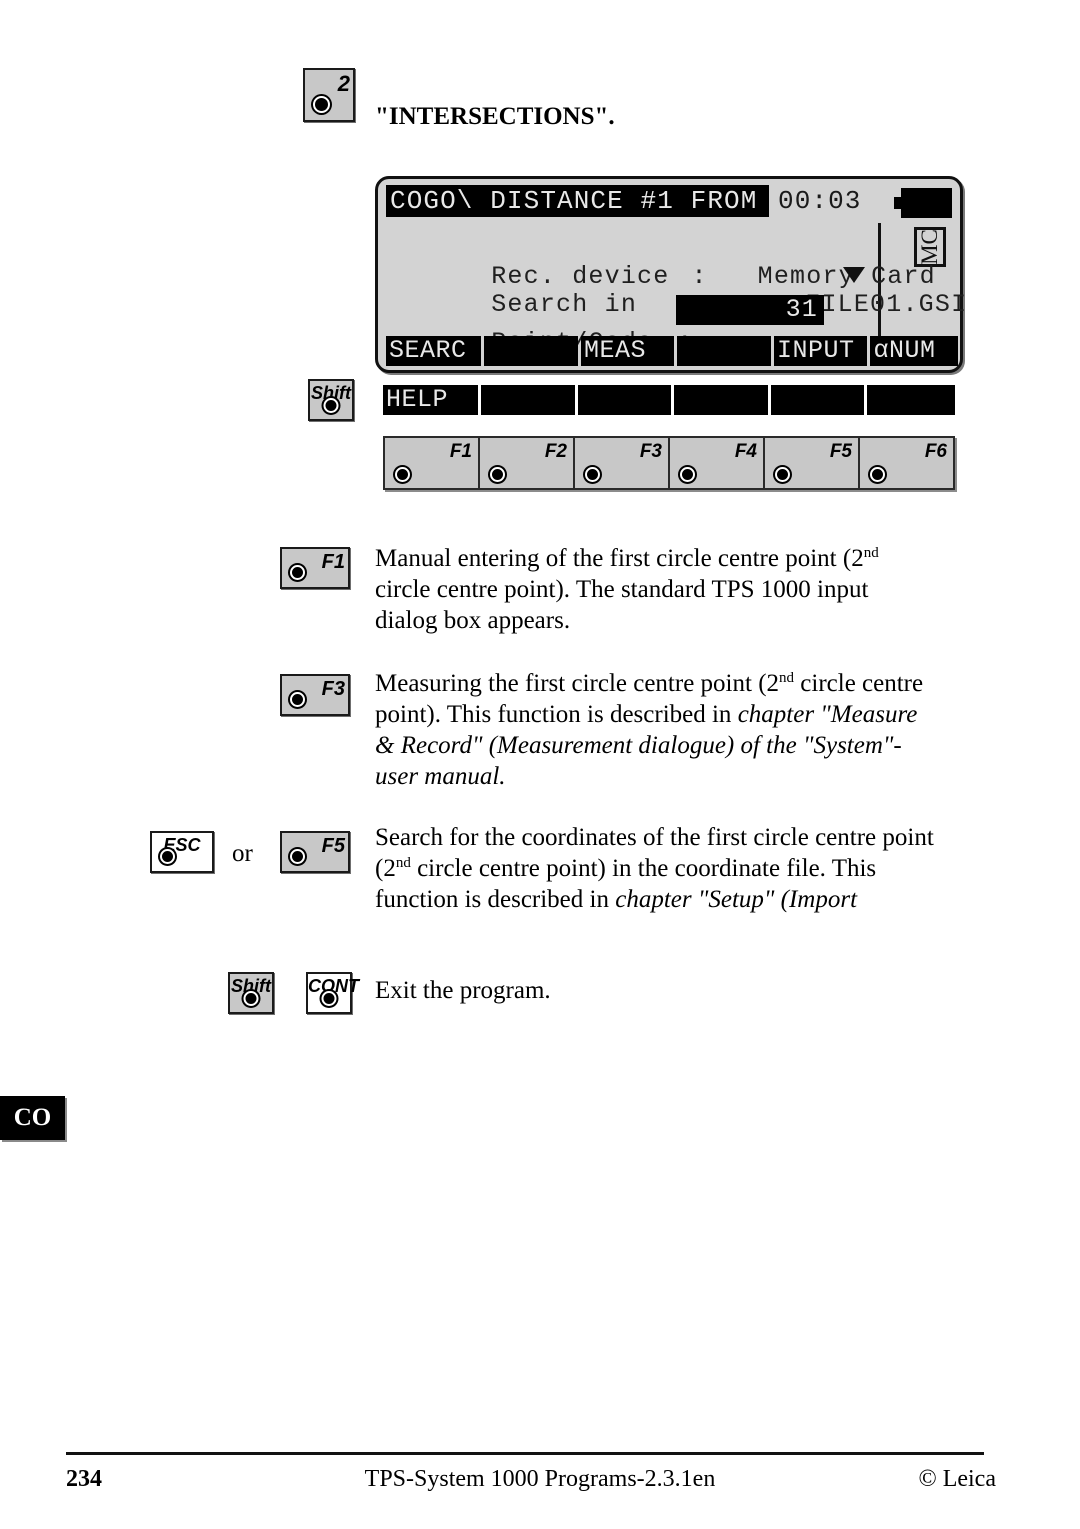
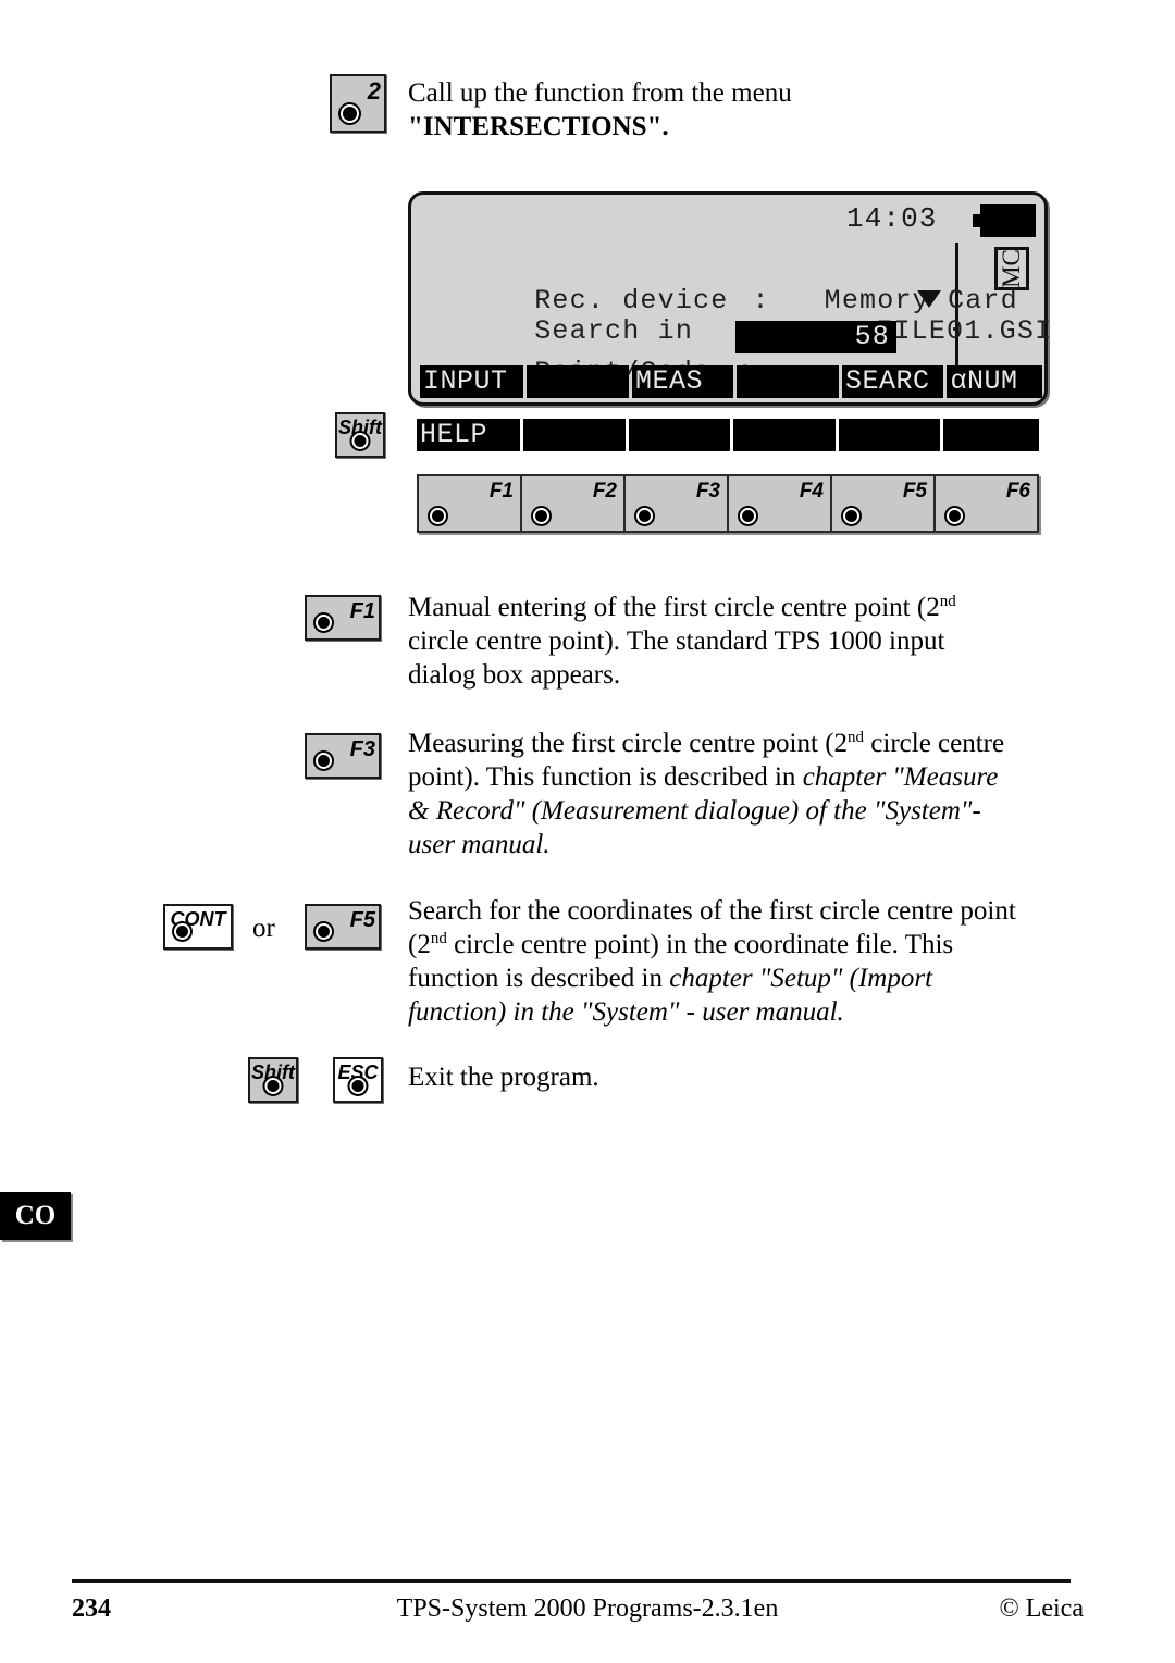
  2
+ Call up the function from the menu
  "INTERSECTIONS".
- COGO\ DISTANCE #1 FROM
- 00:03
+ 14:03
  Rec. device : Memory Card
  Search in ILE01.GSI
- 31
+ 58
- SEARC
+ INPUT
  MEAS
- INPUT
+ SEARC
  αNUM
  Shift
  HELP
  F1
  F2
  F3
  F4
  F5
  F6
  F1
  Manual entering of the first circle centre point (2nd
  circle centre point). The standard TPS 1000 input
  dialog box appears.
  F3
  Measuring the first circle centre point (2nd circle centre
  point). This function is described in chapter "Measure
  & Record" (Measurement dialogue) of the "System"-
  user manual.
- ESC
+ CONT
  or
  F5
  Search for the coordinates of the first circle centre point
  (2nd circle centre point) in the coordinate file. This
  function is described in chapter "Setup" (Import
+ function) in the "System" - user manual.
  Shift
- CONT
+ ESC
  Exit the program.
  CO
  234
- TPS-System 1000 Programs-2.3.1en
+ TPS-System 2000 Programs-2.3.1en
  © Leica
